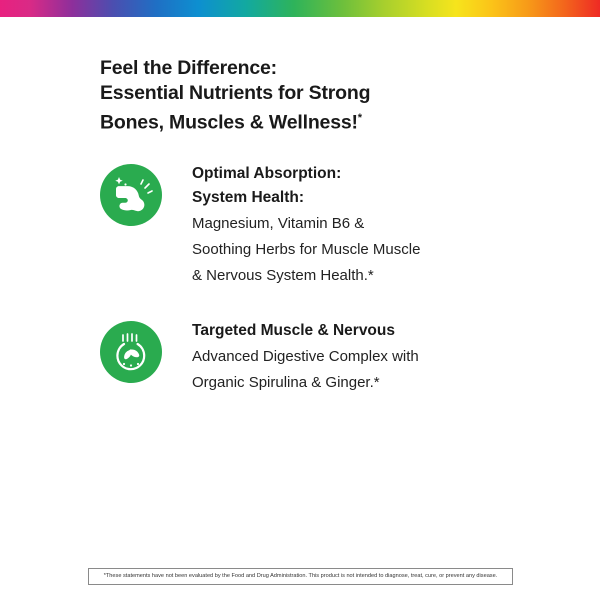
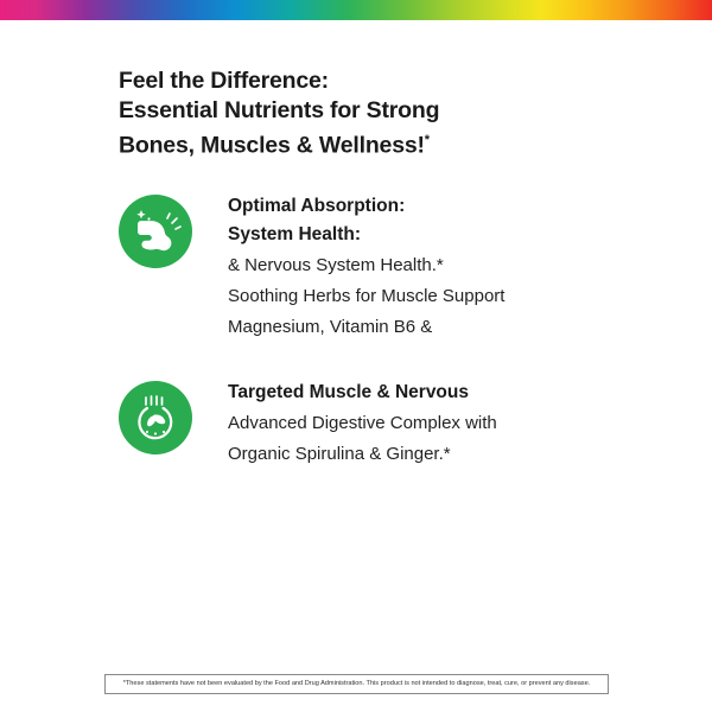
  Feel the Difference:
  Essential Nutrients for Strong
  Bones, Muscles & Wellness!*
  Optimal Absorption:
  System Health:
- Magnesium, Vitamin B6 &
+ & Nervous System Health.*
- Soothing Herbs for Muscle Muscle
+ Soothing Herbs for Muscle Support
- & Nervous System Health.*
+ Magnesium, Vitamin B6 &
  Targeted Muscle & Nervous
  Advanced Digestive Complex with
  Organic Spirulina & Ginger.*
